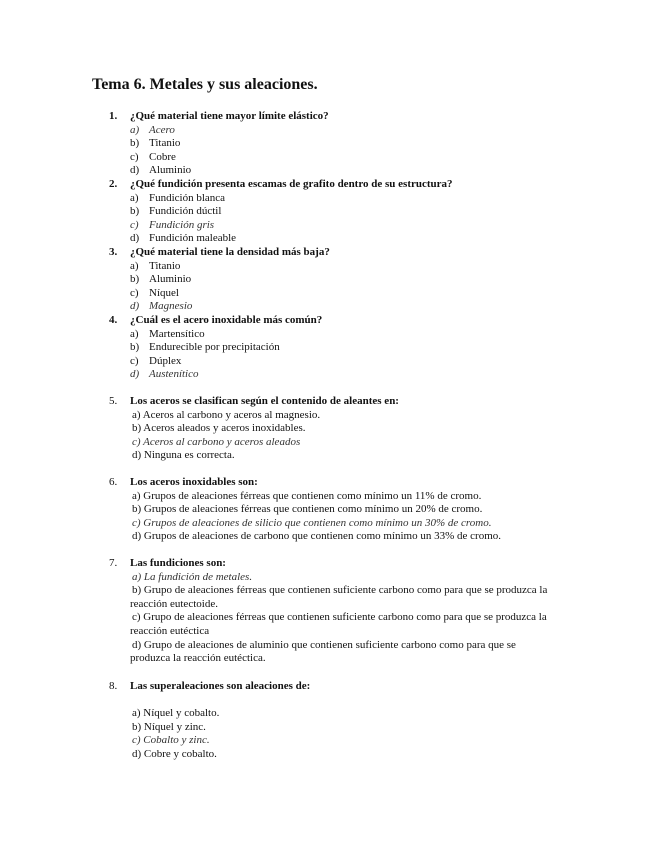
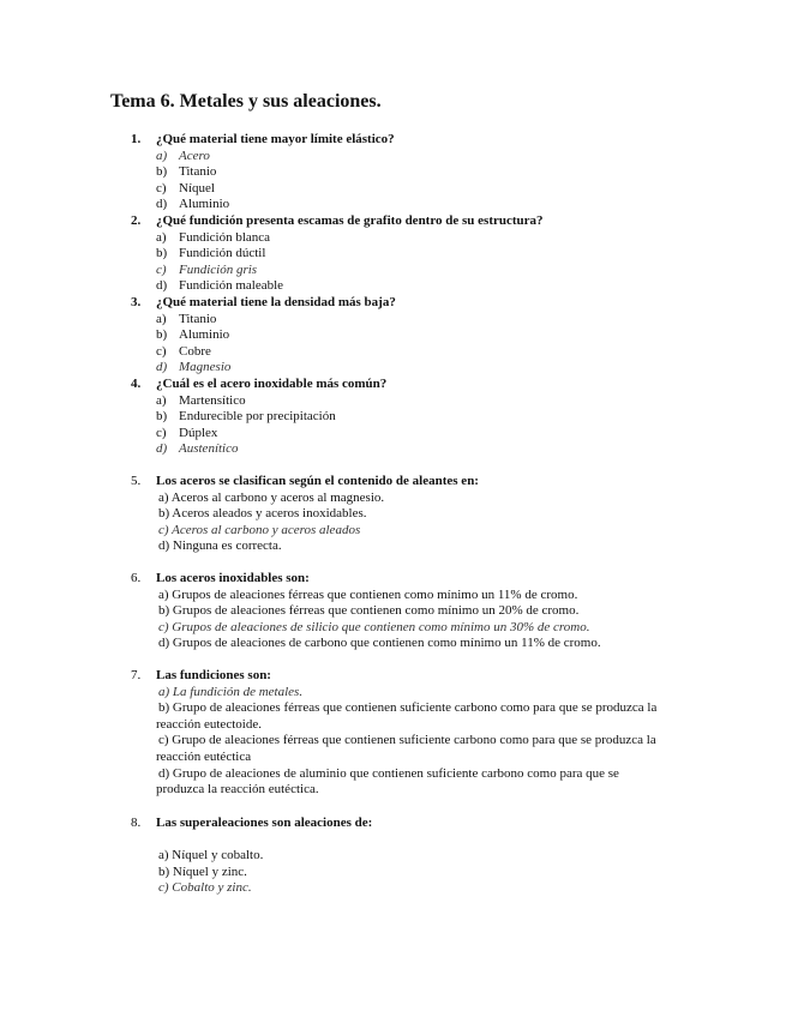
  Tema 6. Metales y sus aleaciones.
  1.
  ¿Qué material tiene mayor límite elástico?
  a)
  Acero
  b)
  Titanio
  c)
- Cobre
+ Níquel
  d)
  Aluminio
  2.
  ¿Qué fundición presenta escamas de grafito dentro de su estructura?
  a)
  Fundición blanca
  b)
  Fundición dúctil
  c)
  Fundición gris
  d)
  Fundición maleable
  3.
  ¿Qué material tiene la densidad más baja?
  a)
  Titanio
  b)
  Aluminio
  c)
- Níquel
+ Cobre
  d)
  Magnesio
  4.
  ¿Cuál es el acero inoxidable más común?
  a)
  Martensítico
  b)
  Endurecible por precipitación
  c)
  Dúplex
  d)
  Austenítico
  5.
  Los aceros se clasifican según el contenido de aleantes en:
  a) Aceros al carbono y aceros al magnesio.
  b) Aceros aleados y aceros inoxidables.
  c) Aceros al carbono y aceros aleados
  d) Ninguna es correcta.
  6.
  Los aceros inoxidables son:
  a) Grupos de aleaciones férreas que contienen como mínimo un 11% de cromo.
  b) Grupos de aleaciones férreas que contienen como mínimo un 20% de cromo.
  c) Grupos de aleaciones de silicio que contienen como mínimo un 30% de cromo.
- d) Grupos de aleaciones de carbono que contienen como mínimo un 33% de cromo.
+ d) Grupos de aleaciones de carbono que contienen como mínimo un 11% de cromo.
  7.
  Las fundiciones son:
  a) La fundición de metales.
  b) Grupo de aleaciones férreas que contienen suficiente carbono como para que se produzca la reacción eutectoide.
  c) Grupo de aleaciones férreas que contienen suficiente carbono como para que se produzca la reacción eutéctica
  d) Grupo de aleaciones de aluminio que contienen suficiente carbono como para que se produzca la reacción eutéctica.
  8.
  Las superaleaciones son aleaciones de:
  a) Níquel y cobalto.
  b) Níquel y zinc.
  c) Cobalto y zinc.
- d) Cobre y cobalto.
